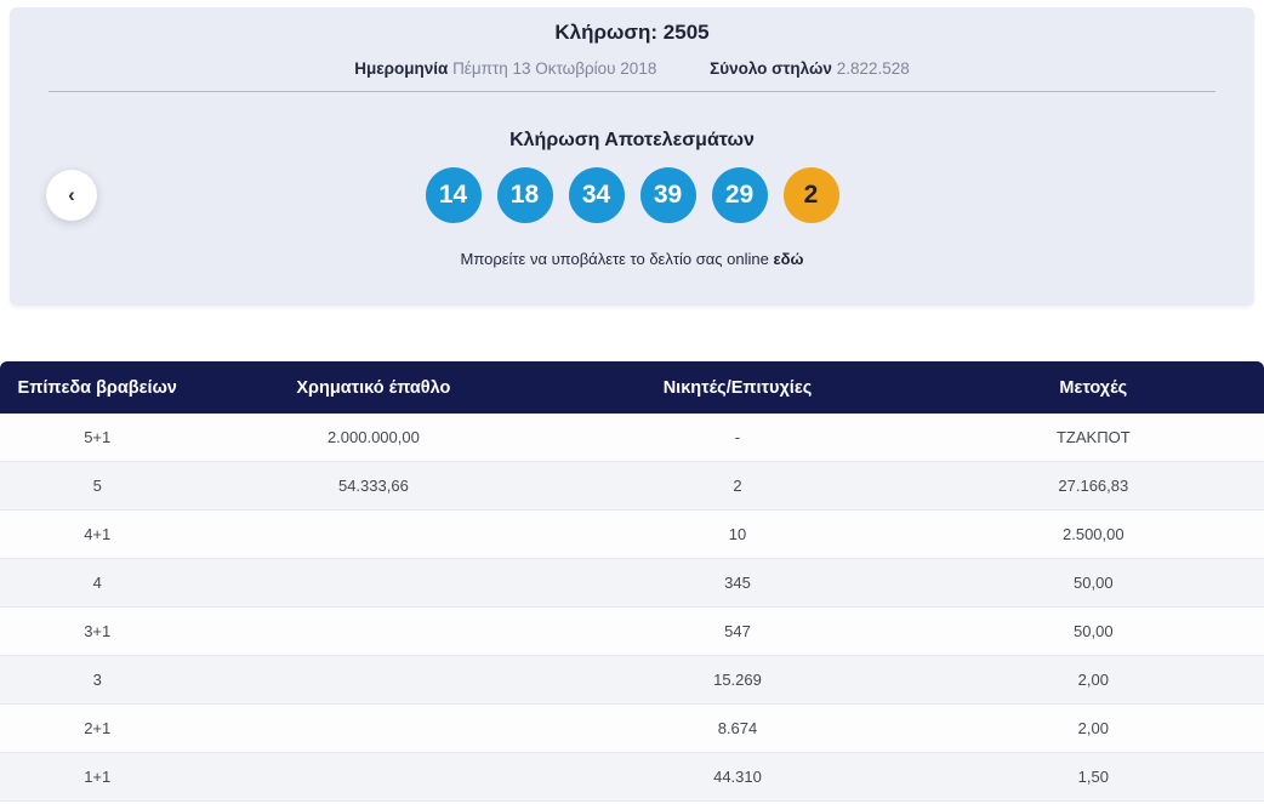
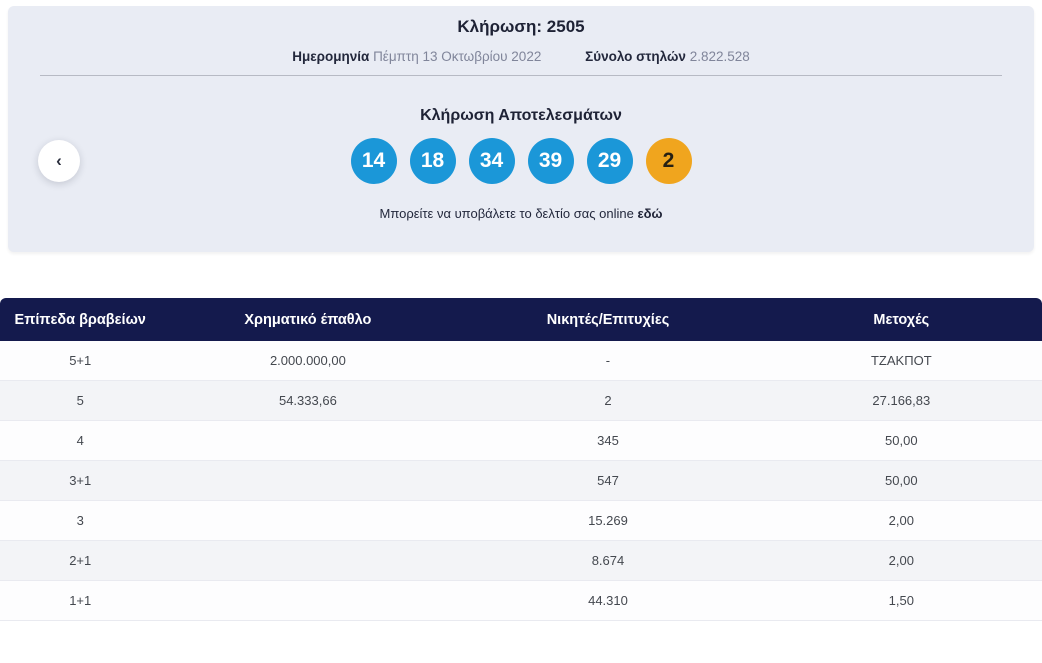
  Κλήρωση: 2505
- Ημερομηνία Πέμπτη 13 Οκτωβρίου 2018 Σύνολο στηλών 2.822.528
+ Ημερομηνία Πέμπτη 13 Οκτωβρίου 2022 Σύνολο στηλών 2.822.528
  Κλήρωση Αποτελεσμάτων
  14
  18
  34
  39
  29
  2
  Μπορείτε να υποβάλετε το δελτίο σας online εδώ
  ‹
  Επίπεδα βραβείων	Χρηματικό έπαθλο	Νικητές/Επιτυχίες	Μετοχές
  5+1	2.000.000,00	-	ΤΖΑΚΠΟΤ
  5	54.333,66	2	27.166,83
- 4+1		10	2.500,00
  4		345	50,00
  3+1		547	50,00
  3		15.269	2,00
  2+1		8.674	2,00
  1+1		44.310	1,50
